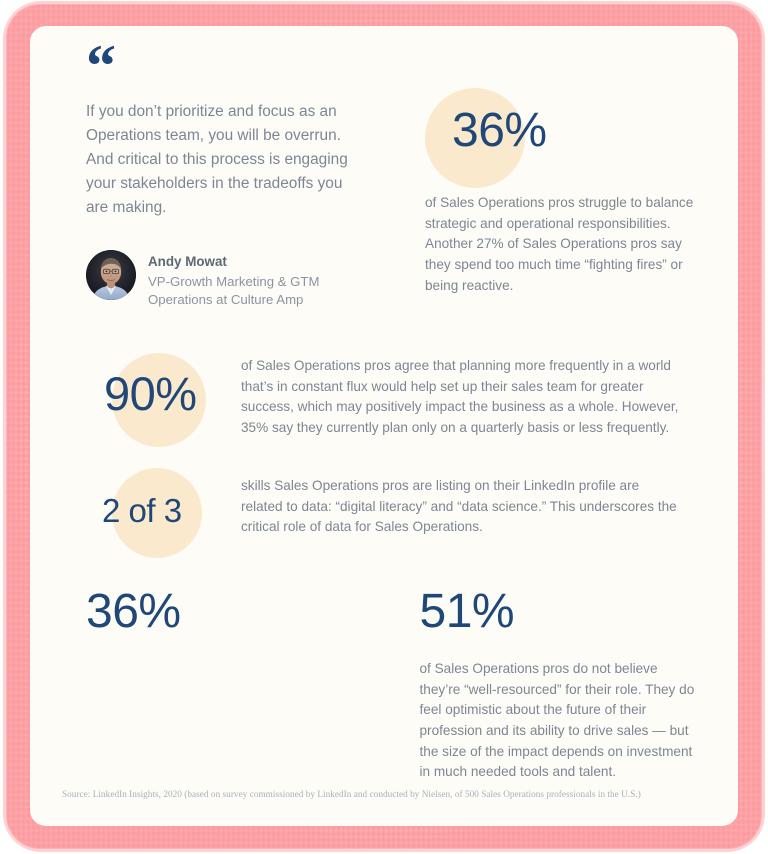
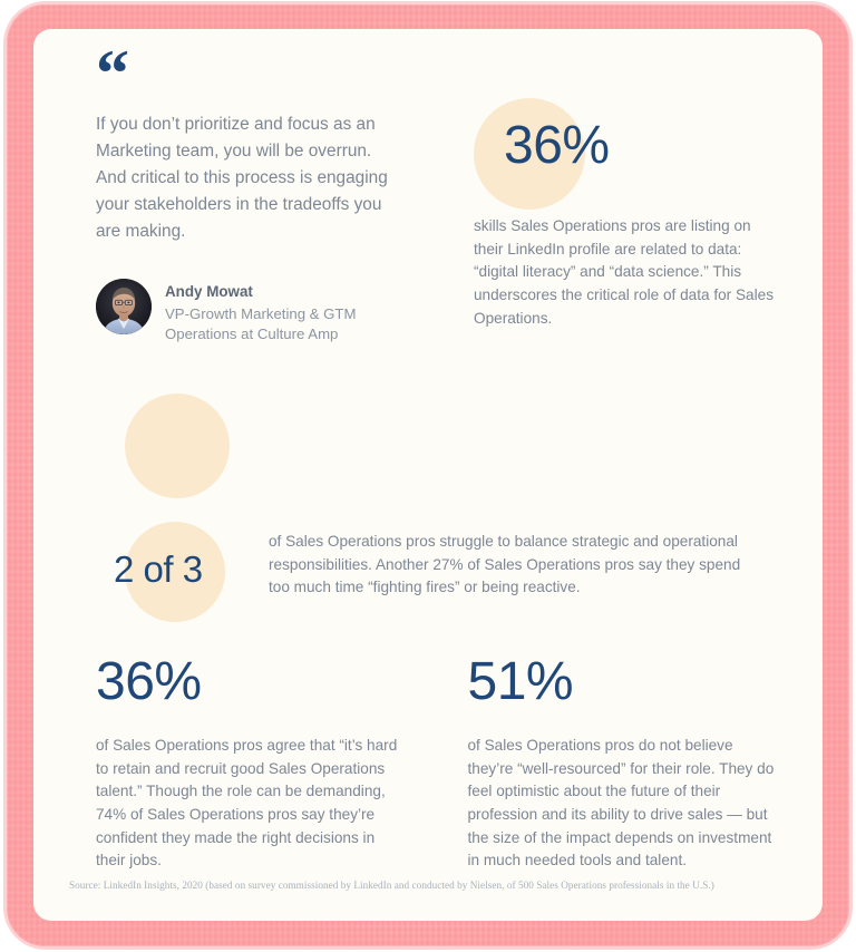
  “
- If you don’t prioritize and focus as an Operations team, you will be overrun. And critical to this process is engaging your stakeholders in the tradeoffs you are making.
+ If you don’t prioritize and focus as an Marketing team, you will be overrun. And critical to this process is engaging your stakeholders in the tradeoffs you are making.
  Andy Mowat
  VP-Growth Marketing & GTM Operations at Culture Amp
  36%
- of Sales Operations pros struggle to balance strategic and operational responsibilities. Another 27% of Sales Operations pros say they spend too much time “fighting fires” or being reactive.
+ skills Sales Operations pros are listing on their LinkedIn profile are related to data: “digital literacy” and “data science.” This underscores the critical role of data for Sales Operations.
- 90%
- of Sales Operations pros agree that planning more frequently in a world that’s in constant flux would help set up their sales team for greater success, which may positively impact the business as a whole. However, 35% say they currently plan only on a quarterly basis or less frequently.
  2 of 3
- skills Sales Operations pros are listing on their LinkedIn profile are related to data: “digital literacy” and “data science.” This underscores the critical role of data for Sales Operations.
+ of Sales Operations pros struggle to balance strategic and operational responsibilities. Another 27% of Sales Operations pros say they spend too much time “fighting fires” or being reactive.
  36%
+ of Sales Operations pros agree that “it’s hard to retain and recruit good Sales Operations talent.” Though the role can be demanding, 74% of Sales Operations pros say they’re confident they made the right decisions in their jobs.
  51%
  of Sales Operations pros do not believe they’re “well-resourced” for their role. They do feel optimistic about the future of their profession and its ability to drive sales — but the size of the impact depends on investment in much needed tools and talent.
  Source: LinkedIn Insights, 2020 (based on survey commissioned by LinkedIn and conducted by Nielsen, of 500 Sales Operations professionals in the U.S.)
